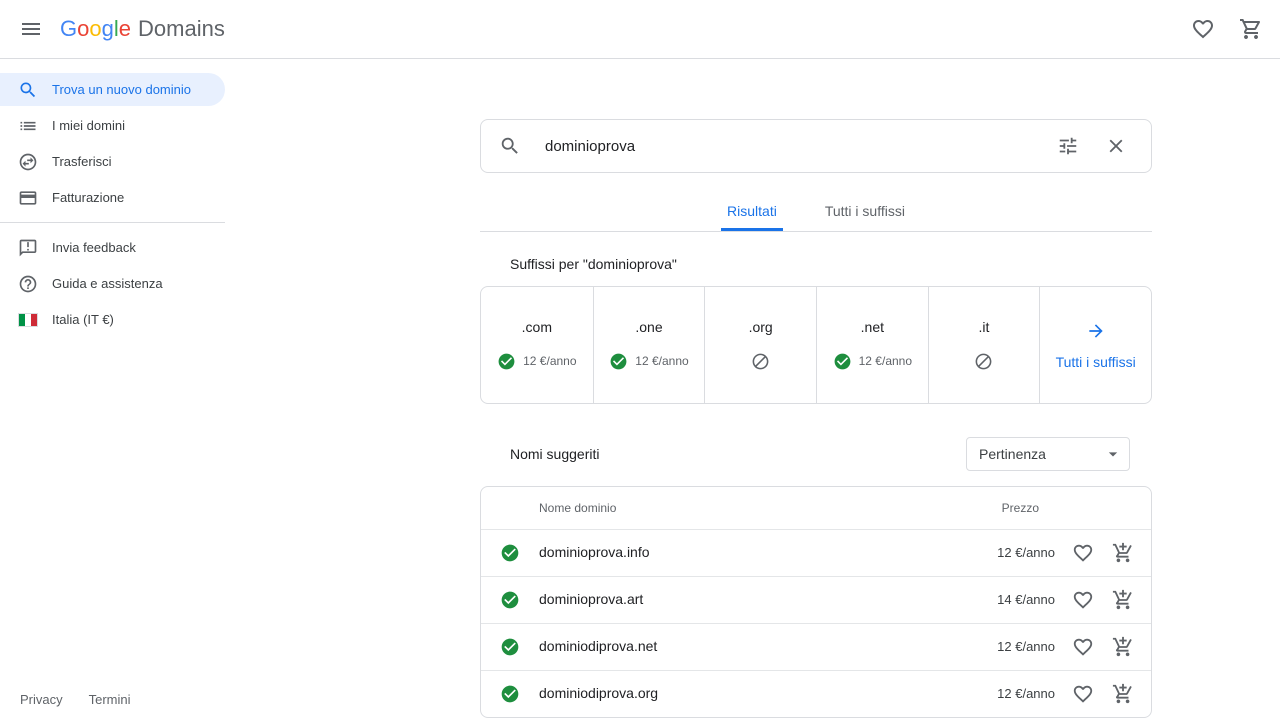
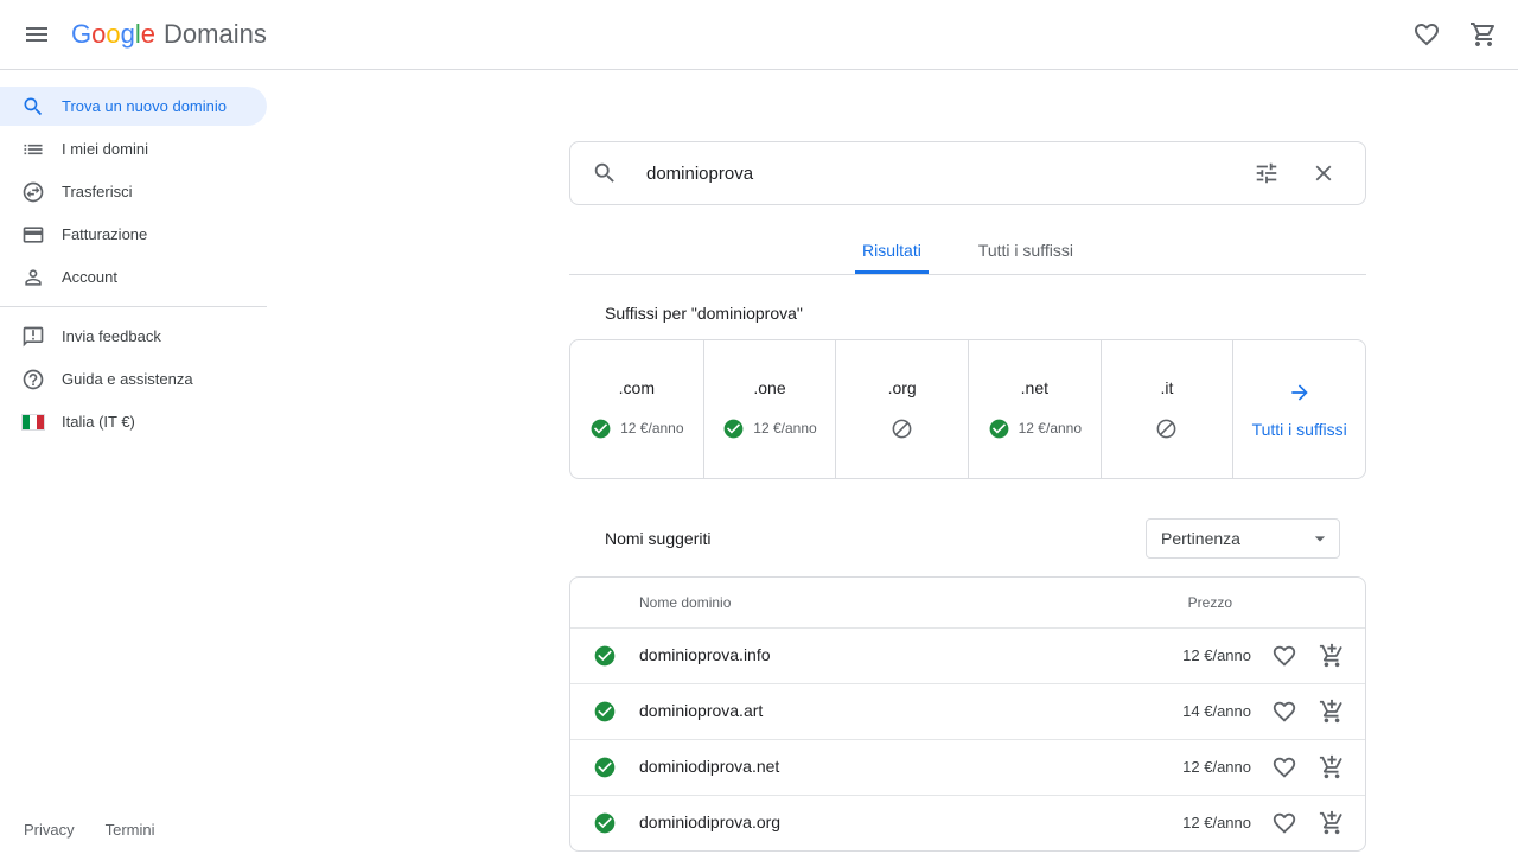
  G
  o
  o
  g
  l
  e
  Domains
  Trova un nuovo dominio
  I miei domini
  Trasferisci
  Fatturazione
+ Account
  Invia feedback
  Guida e assistenza
  Italia (IT €)
  Privacy
  Termini
  dominioprova
  Risultati
  Tutti i suffissi
  Suffissi per "dominioprova"
  .com
  12 €/anno
  .one
  12 €/anno
  .org
  .net
  12 €/anno
  .it
  Tutti i suffissi
  Nomi suggeriti
  Pertinenza
  Nome dominio
  Prezzo
  dominioprova.info
  12 €/anno
  dominioprova.art
  14 €/anno
  dominiodiprova.net
  12 €/anno
  dominiodiprova.org
  12 €/anno
